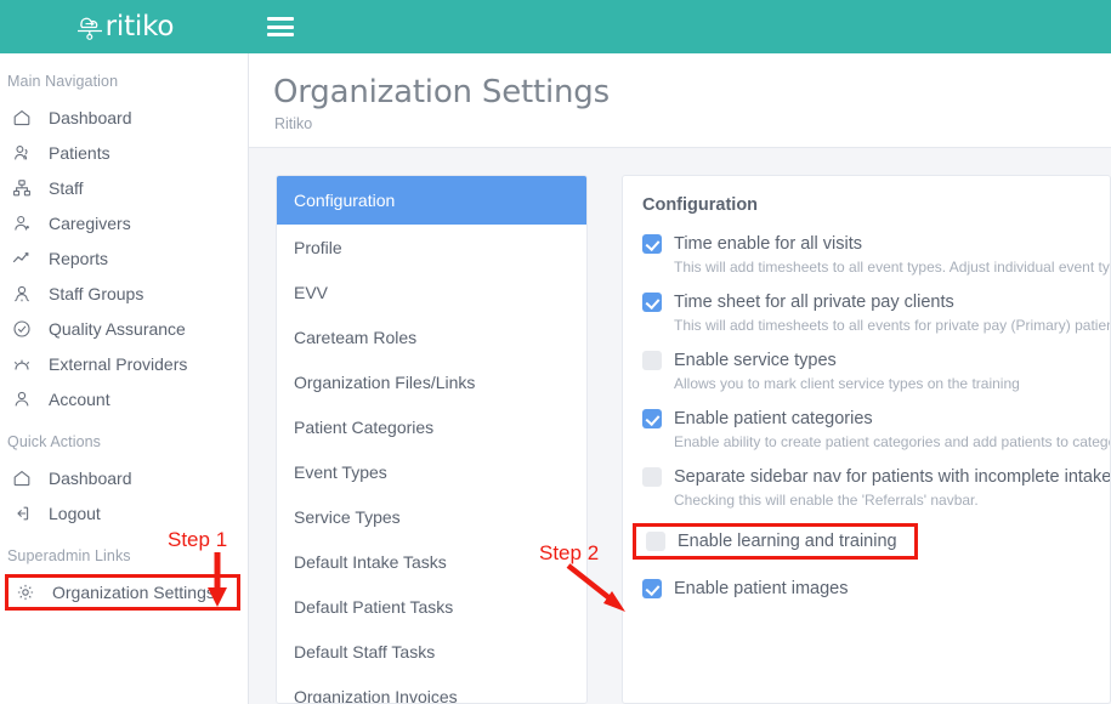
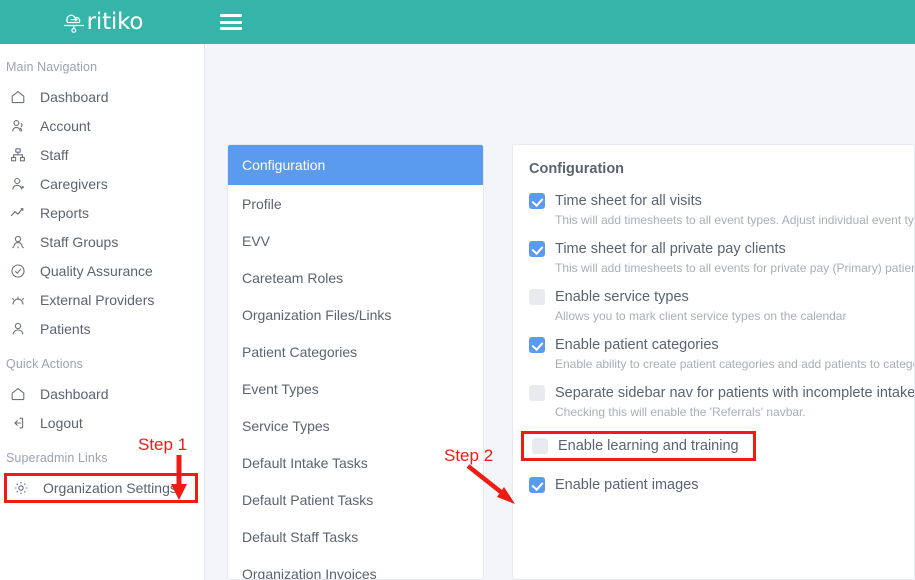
  ritiko
  Main Navigation
  Dashboard
- Patients
+ Account
  Staff
  Caregivers
  Reports
  Staff Groups
  Quality Assurance
  External Providers
- Account
+ Patients
  Quick Actions
  Dashboard
  Logout
  Superadmin Links
  Organization Setting
- Organization Settings
- Ritiko
  Configuration
  Profile
  EVV
  Careteam Roles
  Organization Files/Links
  Patient Categories
  Event Types
  Service Types
  Default Intake Tasks
  Default Patient Tasks
  Default Staff Tasks
  Organization Invoices
  Configuration
- Time enable for all visits
+ Time sheet for all visits
  This will add timesheets to all event types. Adjust individual event ty
  Time sheet for all private pay clients
  This will add timesheets to all events for private pay (Primary) patie
  Enable service types
- Allows you to mark client service types on the training
+ Allows you to mark client service types on the calendar
  Enable patient categories
  Enable ability to create patient categories and add patients to categ
  Separate sidebar nav for patients with incomplete intake
  Checking this will enable the 'Referrals' navbar.
  Enable learning and training
  Enable patient images
  Step 1
  Step 2
